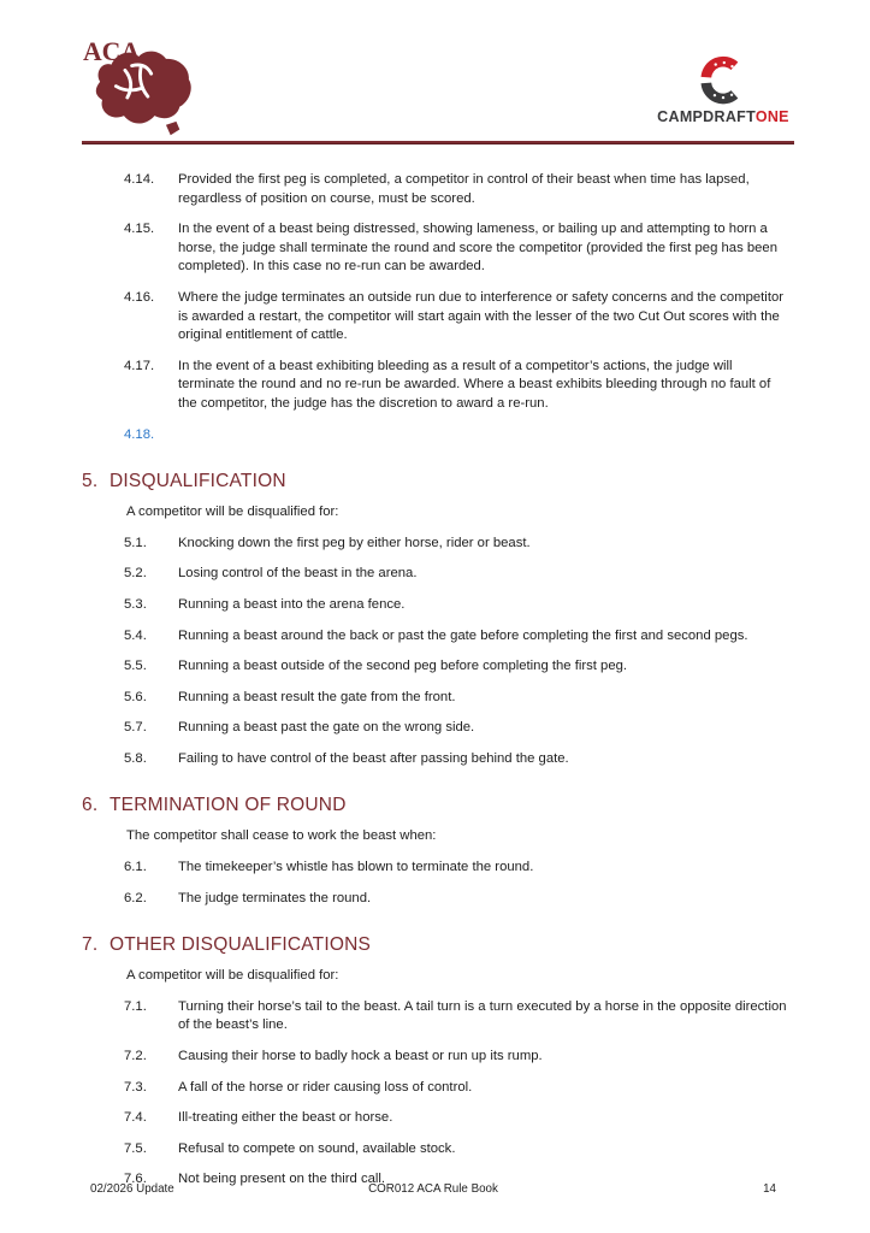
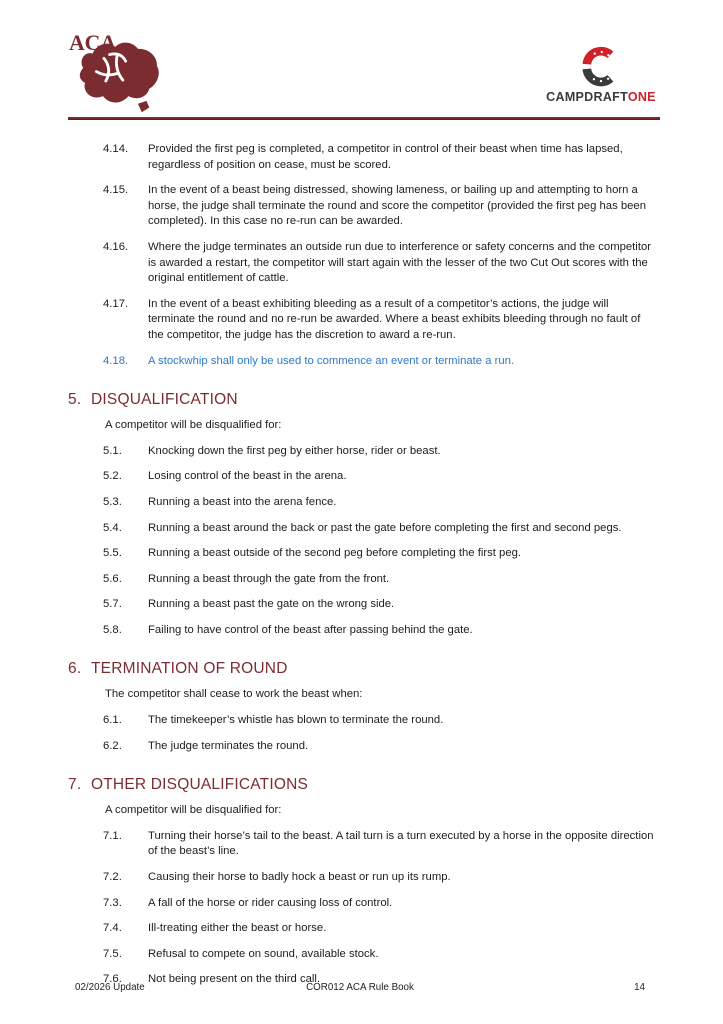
  ACA
  CAMPDRAFTONE
  4.14.
- Provided the first peg is completed, a competitor in control of their beast when time has lapsed, regardless of position on course, must be scored.
+ Provided the first peg is completed, a competitor in control of their beast when time has lapsed, regardless of position on cease, must be scored.
  4.15.
  In the event of a beast being distressed, showing lameness, or bailing up and attempting to horn a horse, the judge shall terminate the round and score the competitor (provided the first peg has been completed). In this case no re-run can be awarded.
  4.16.
  Where the judge terminates an outside run due to interference or safety concerns and the competitor is awarded a restart, the competitor will start again with the lesser of the two Cut Out scores with the original entitlement of cattle.
  4.17.
  In the event of a beast exhibiting bleeding as a result of a competitor’s actions, the judge will terminate the round and no re-run be awarded. Where a beast exhibits bleeding through no fault of the competitor, the judge has the discretion to award a re-run.
  4.18.
+ A stockwhip shall only be used to commence an event or terminate a run.
  5.
  DISQUALIFICATION
  A competitor will be disqualified for:
  5.1.
  Knocking down the first peg by either horse, rider or beast.
  5.2.
  Losing control of the beast in the arena.
  5.3.
  Running a beast into the arena fence.
  5.4.
  Running a beast around the back or past the gate before completing the first and second pegs.
  5.5.
  Running a beast outside of the second peg before completing the first peg.
  5.6.
- Running a beast result the gate from the front.
+ Running a beast through the gate from the front.
  5.7.
  Running a beast past the gate on the wrong side.
  5.8.
  Failing to have control of the beast after passing behind the gate.
  6.
  TERMINATION OF ROUND
  The competitor shall cease to work the beast when:
  6.1.
  The timekeeper’s whistle has blown to terminate the round.
  6.2.
  The judge terminates the round.
  7.
  OTHER DISQUALIFICATIONS
  A competitor will be disqualified for:
  7.1.
  Turning their horse’s tail to the beast. A tail turn is a turn executed by a horse in the opposite direction of the beast’s line.
  7.2.
  Causing their horse to badly hock a beast or run up its rump.
  7.3.
  A fall of the horse or rider causing loss of control.
  7.4.
  Ill-treating either the beast or horse.
  7.5.
  Refusal to compete on sound, available stock.
  7.6.
  Not being present on the third call.
  02/2026 Update
  COR012 ACA Rule Book
  14
